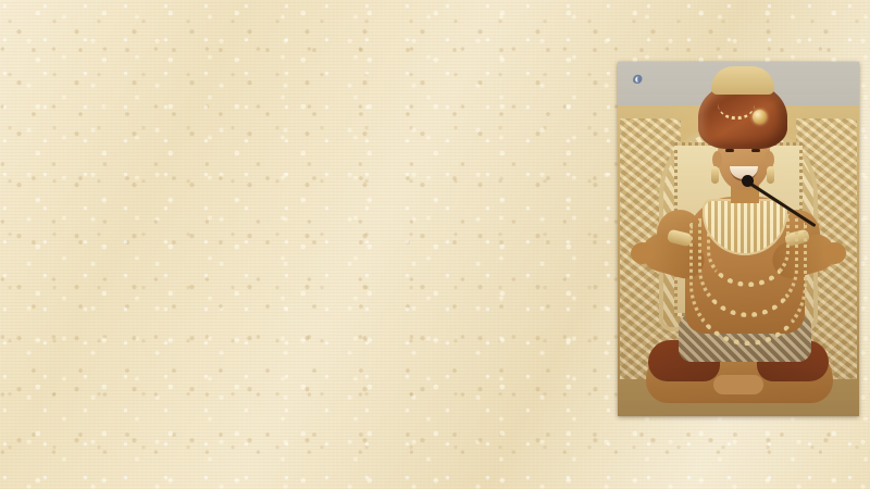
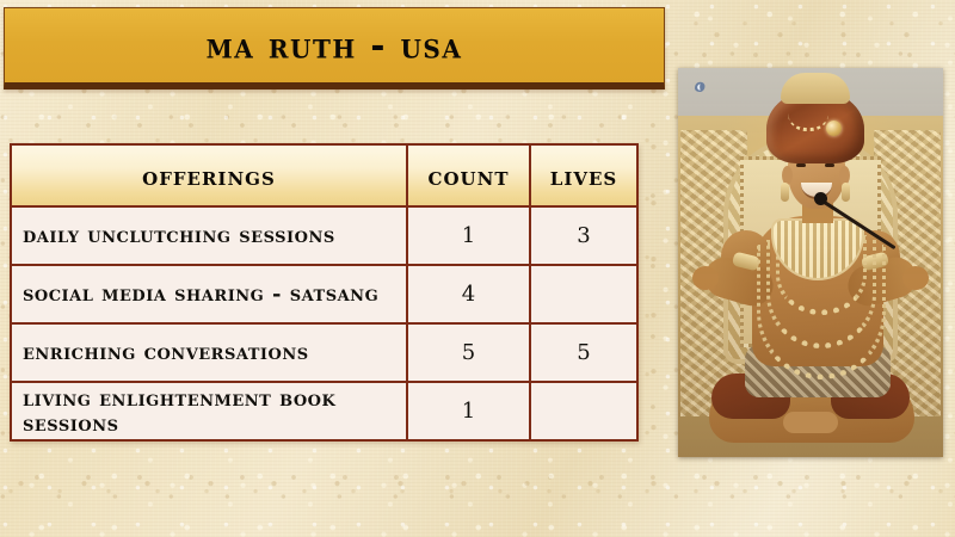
+ ma ruth - usa
+ offerings	count	lives
+ daily unclutching sessions	1	3
+ social media sharing - satsang	4
+ enriching conversations	5	5
+ living enlightenment book sessions	1
